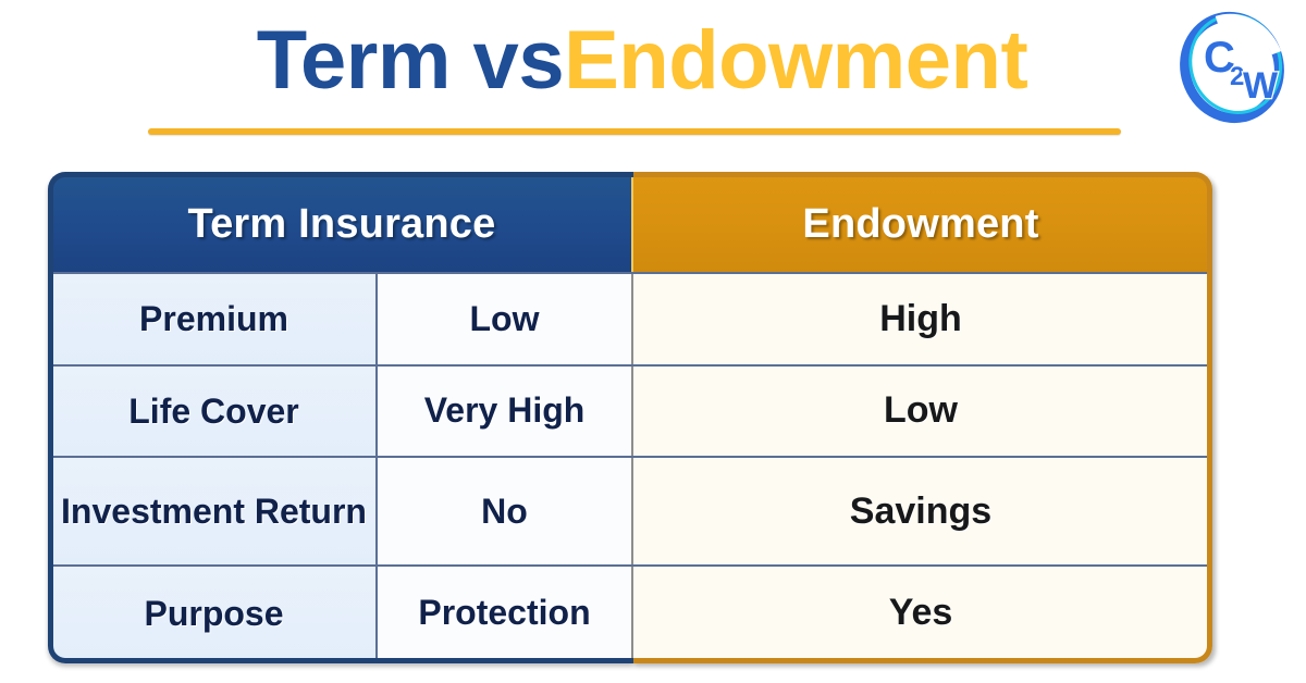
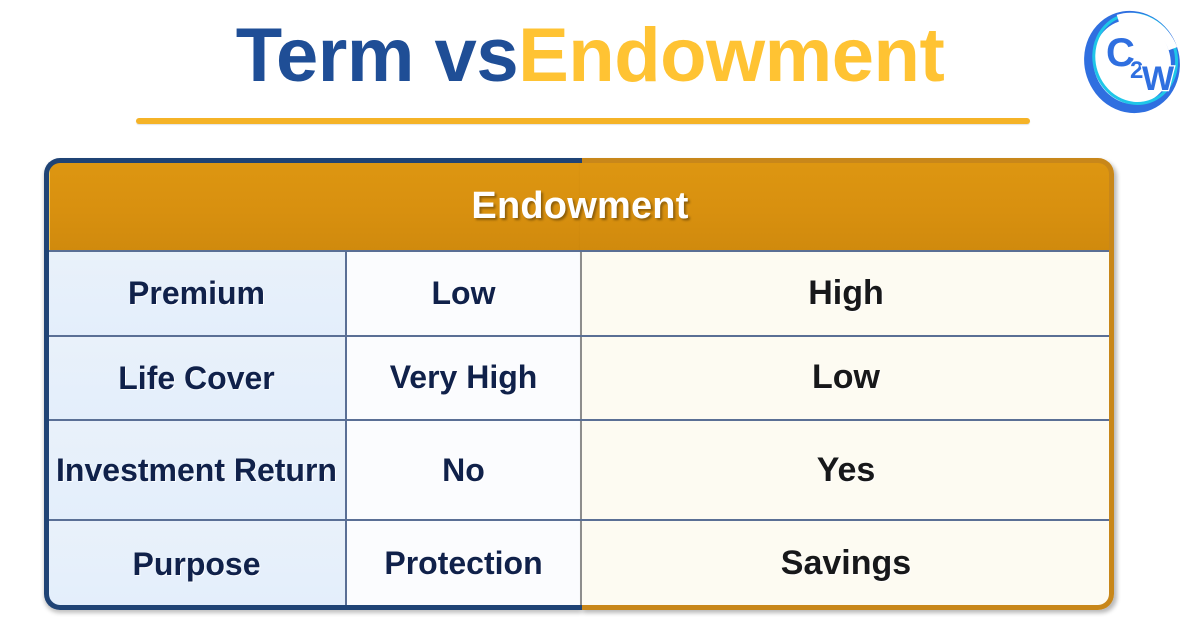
  Term vsEndowment
  C
  2
  W
- Term Insurance
  Endowment
  Premium
  Low
  High
  Life Cover
  Very High
  Low
  Investment Return
  No
- Savings
+ Yes
  Purpose
  Protection
- Yes
+ Savings
